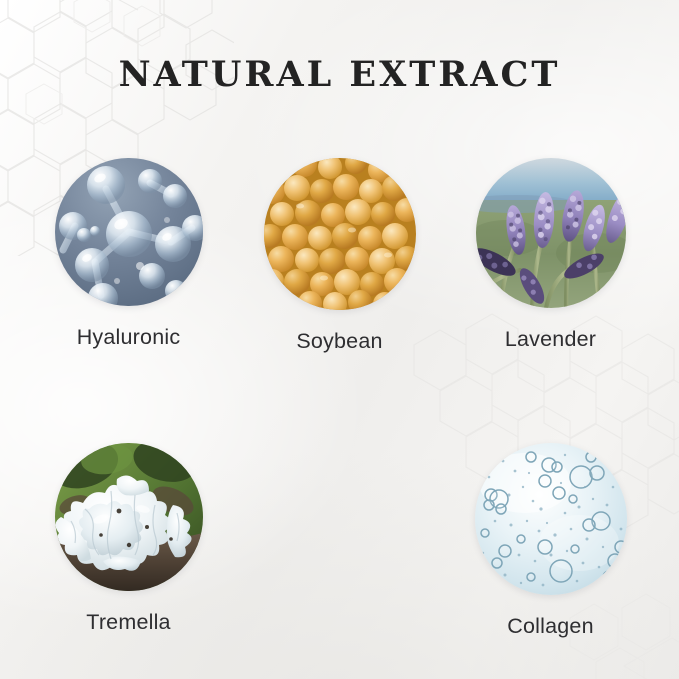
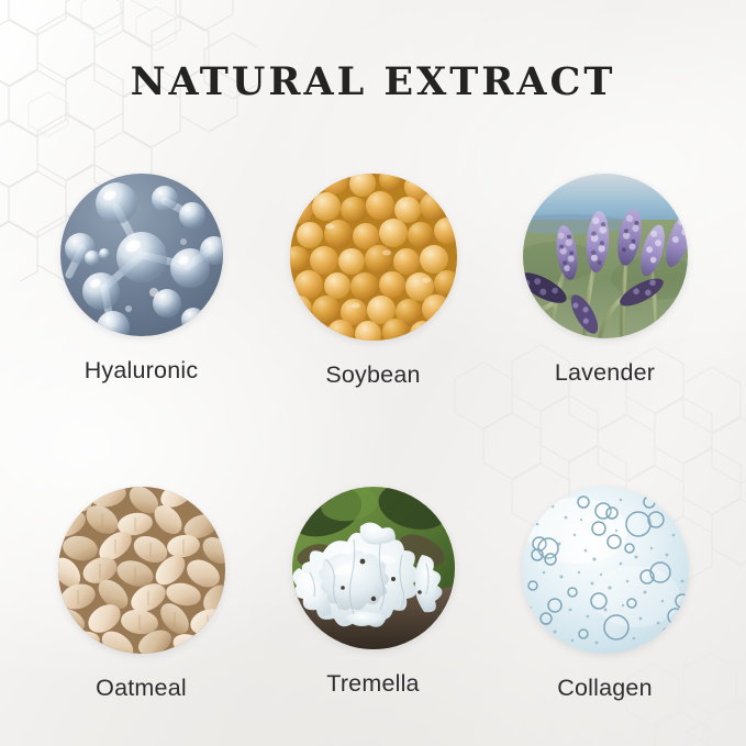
  NATURAL EXTRACT
  Hyaluronic
  Soybean
  Lavender
+ Oatmeal
  Tremella
  Collagen
